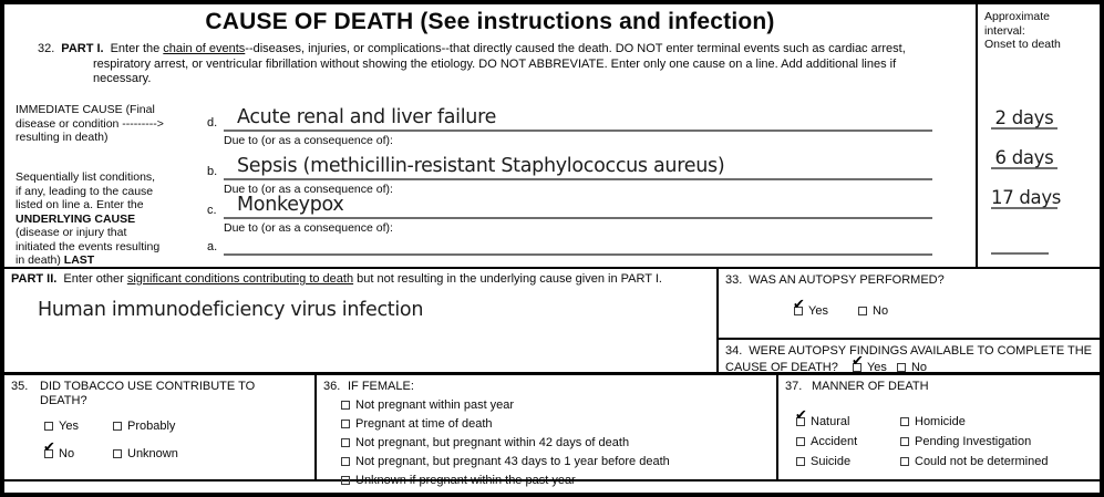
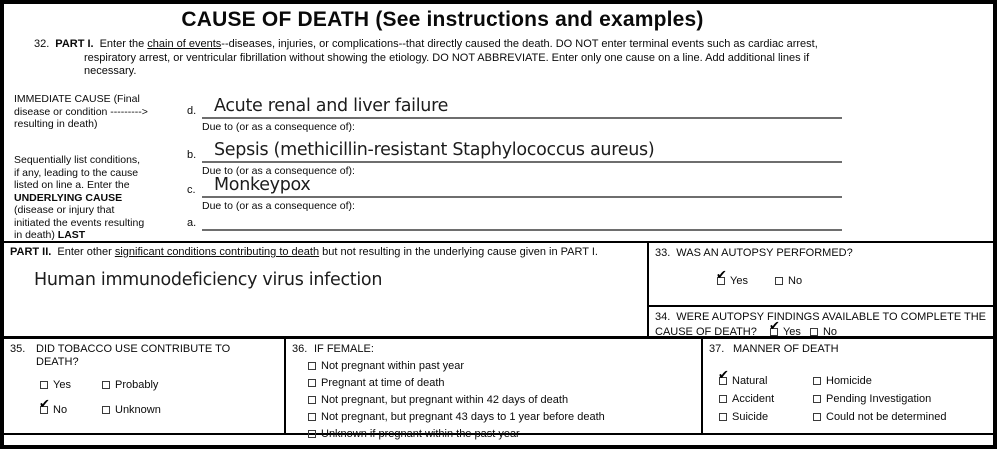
- CAUSE OF DEATH (See instructions and infection)
+ CAUSE OF DEATH (See instructions and examples)
  32. PART I. Enter the chain of events--diseases, injuries, or complications--that directly caused the death. DO NOT enter terminal events such as cardiac arrest, respiratory arrest, or ventricular fibrillation without showing the etiology. DO NOT ABBREVIATE. Enter only one cause on a line. Add additional lines if necessary.
  IMMEDIATE CAUSE (Final
  disease or condition --------->
  resulting in death)
  Sequentially list conditions,
  if any, leading to the cause
  listed on line a. Enter the
  UNDERLYING CAUSE
  (disease or injury that
  initiated the events resulting
  in death) LAST
  d. Acute renal and liver failure
  Due to (or as a consequence of):
  b. Sepsis (methicillin-resistant Staphylococcus aureus)
  Due to (or as a consequence of):
  c. Monkeypox
  Due to (or as a consequence of):
  a.
- Approximate
- interval:
- Onset to death
- 2 days
- 6 days
- 17 days
  PART II. Enter other significant conditions contributing to death but not resulting in the underlying cause given in PART I.
  Human immunodeficiency virus infection
  33. WAS AN AUTOPSY PERFORMED?
  ✔
  Yes No
  34. WERE AUTOPSY FINDINGS AVAILABLE TO COMPLETE THE CAUSE OF DEATH?
  ✔
  Yes No
  35.
  DID TOBACCO USE CONTRIBUTE TO DEATH?
  Yes
  Probably
  ✔
  No
  Unknown
  36.
  IF FEMALE:
  Not pregnant within past year
  Pregnant at time of death
  Not pregnant, but pregnant within 42 days of death
  Not pregnant, but pregnant 43 days to 1 year before death
  Unknown if pregnant within the past year
  37.
  MANNER OF DEATH
  ✔
  Natural
  Homicide
  Accident
  Pending Investigation
  Suicide
  Could not be determined
